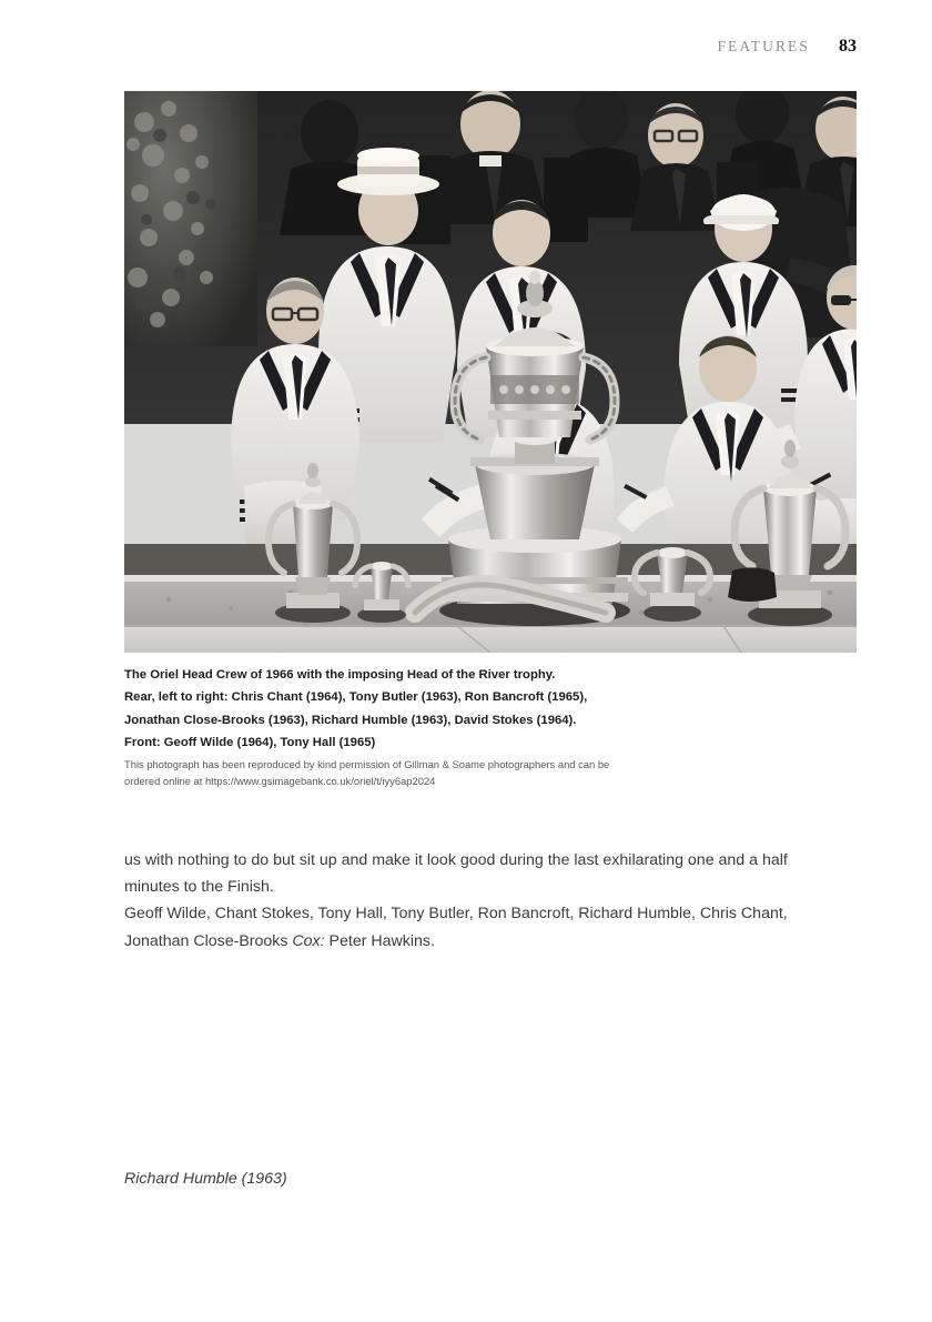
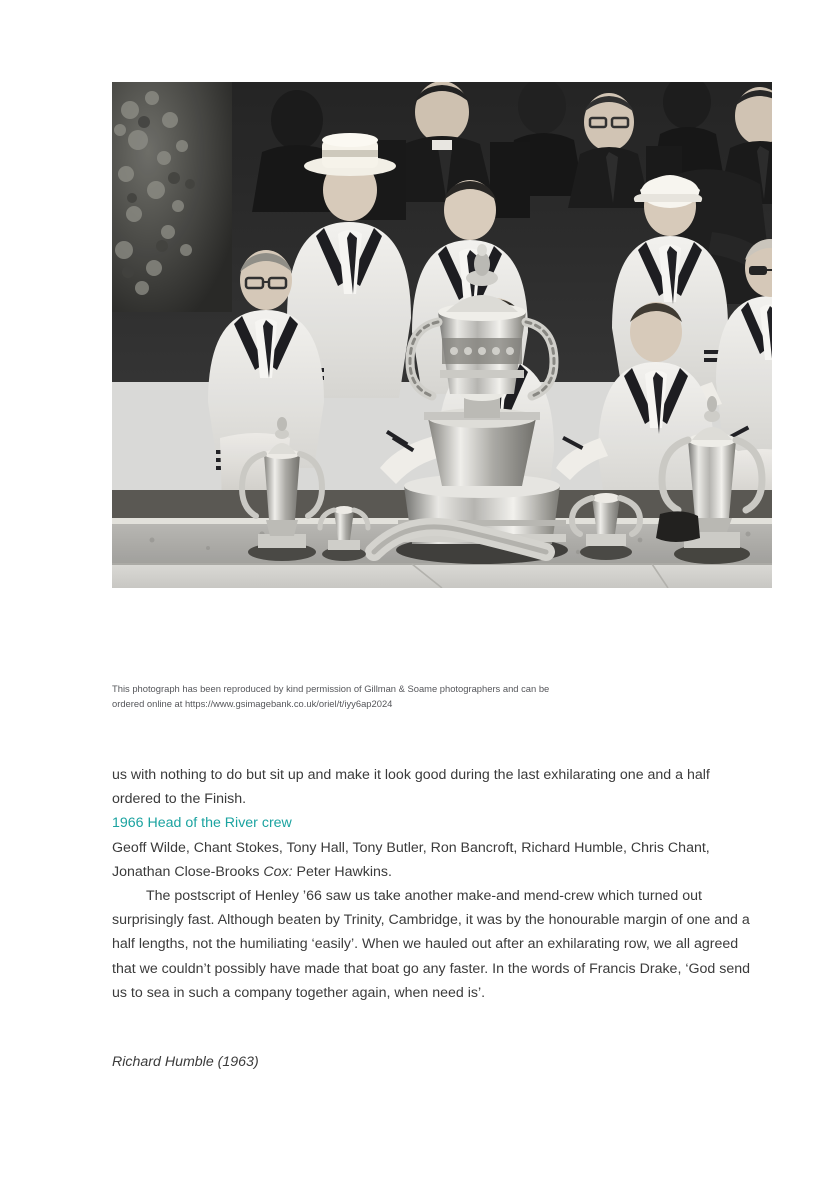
- FEATURES
- 83
- The Oriel Head Crew of 1966 with the imposing Head of the River trophy.
- Rear, left to right: Chris Chant (1964), Tony Butler (1963), Ron Bancroft (1965),
- Jonathan Close-Brooks (1963), Richard Humble (1963), David Stokes (1964).
- Front: Geoff Wilde (1964), Tony Hall (1965)
  This photograph has been reproduced by kind permission of Gillman & Soame photographers and can be
  ordered online at https://www.gsimagebank.co.uk/oriel/t/iyy6ap2024
- us with nothing to do but sit up and make it look good during the last exhilarating one and a half minutes to the Finish.
+ us with nothing to do but sit up and make it look good during the last exhilarating one and a half ordered to the Finish.
+ 1966 Head of the River crew
  Geoff Wilde, Chant Stokes, Tony Hall, Tony Butler, Ron Bancroft, Richard Humble, Chris Chant, Jonathan Close-Brooks Cox: Peter Hawkins.
+ The postscript of Henley ’66 saw us take another make-and mend-crew which turned out surprisingly fast. Although beaten by Trinity, Cambridge, it was by the honourable margin of one and a half lengths, not the humiliating ‘easily’. When we hauled out after an exhilarating row, we all agreed that we couldn’t possibly have made that boat go any faster. In the words of Francis Drake, ‘God send us to sea in such a company together again, when need is’.
  Richard Humble (1963)
